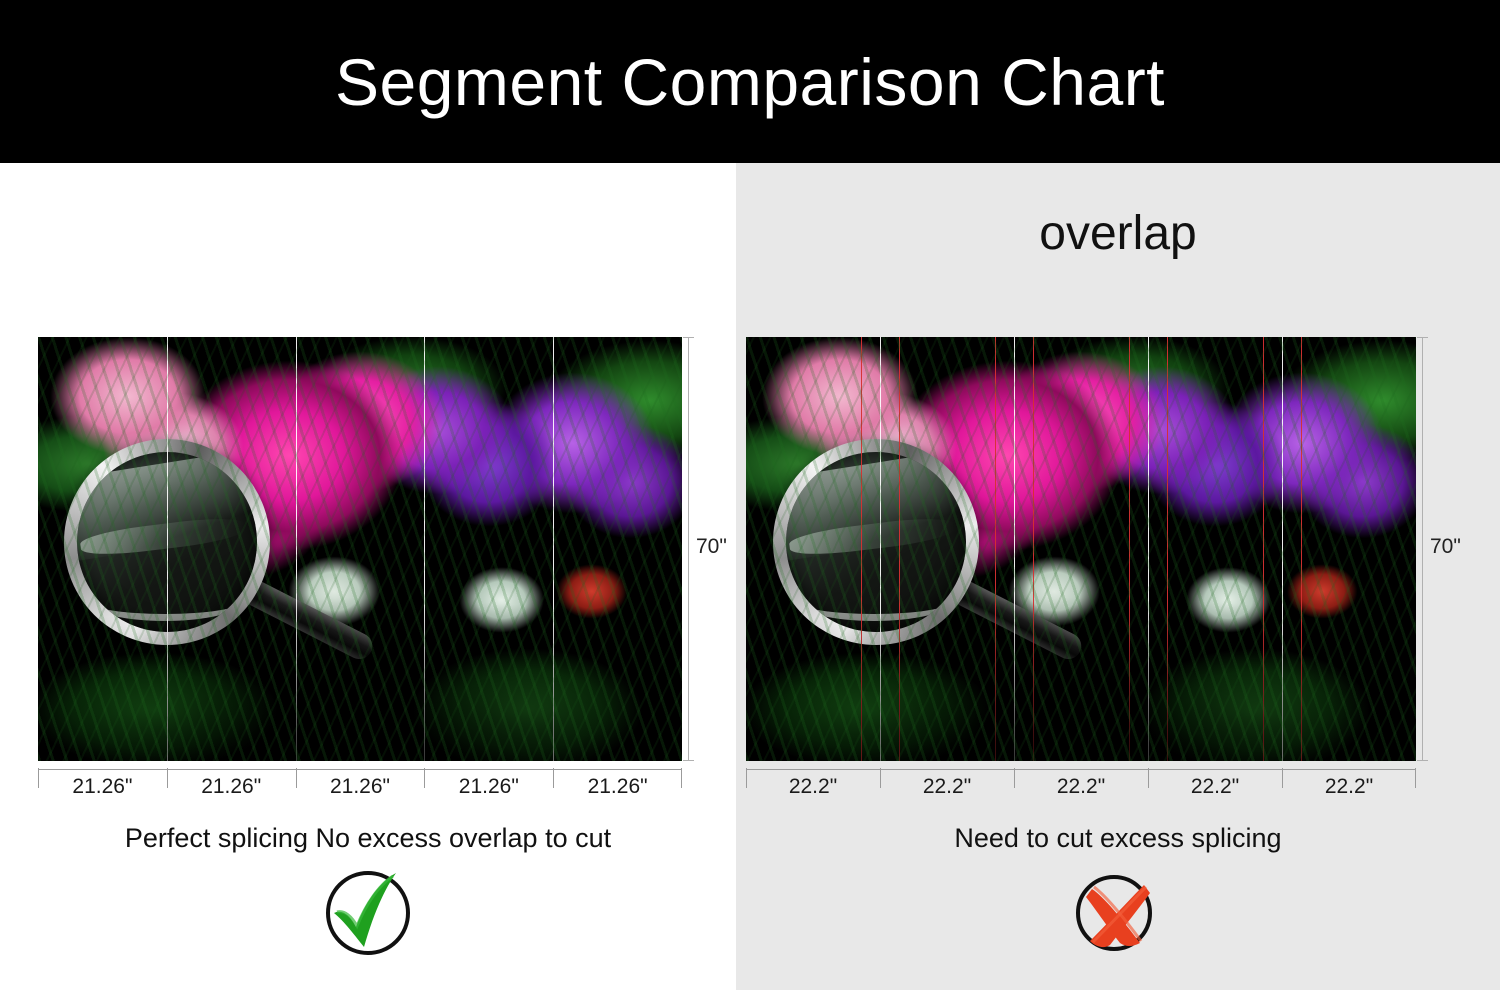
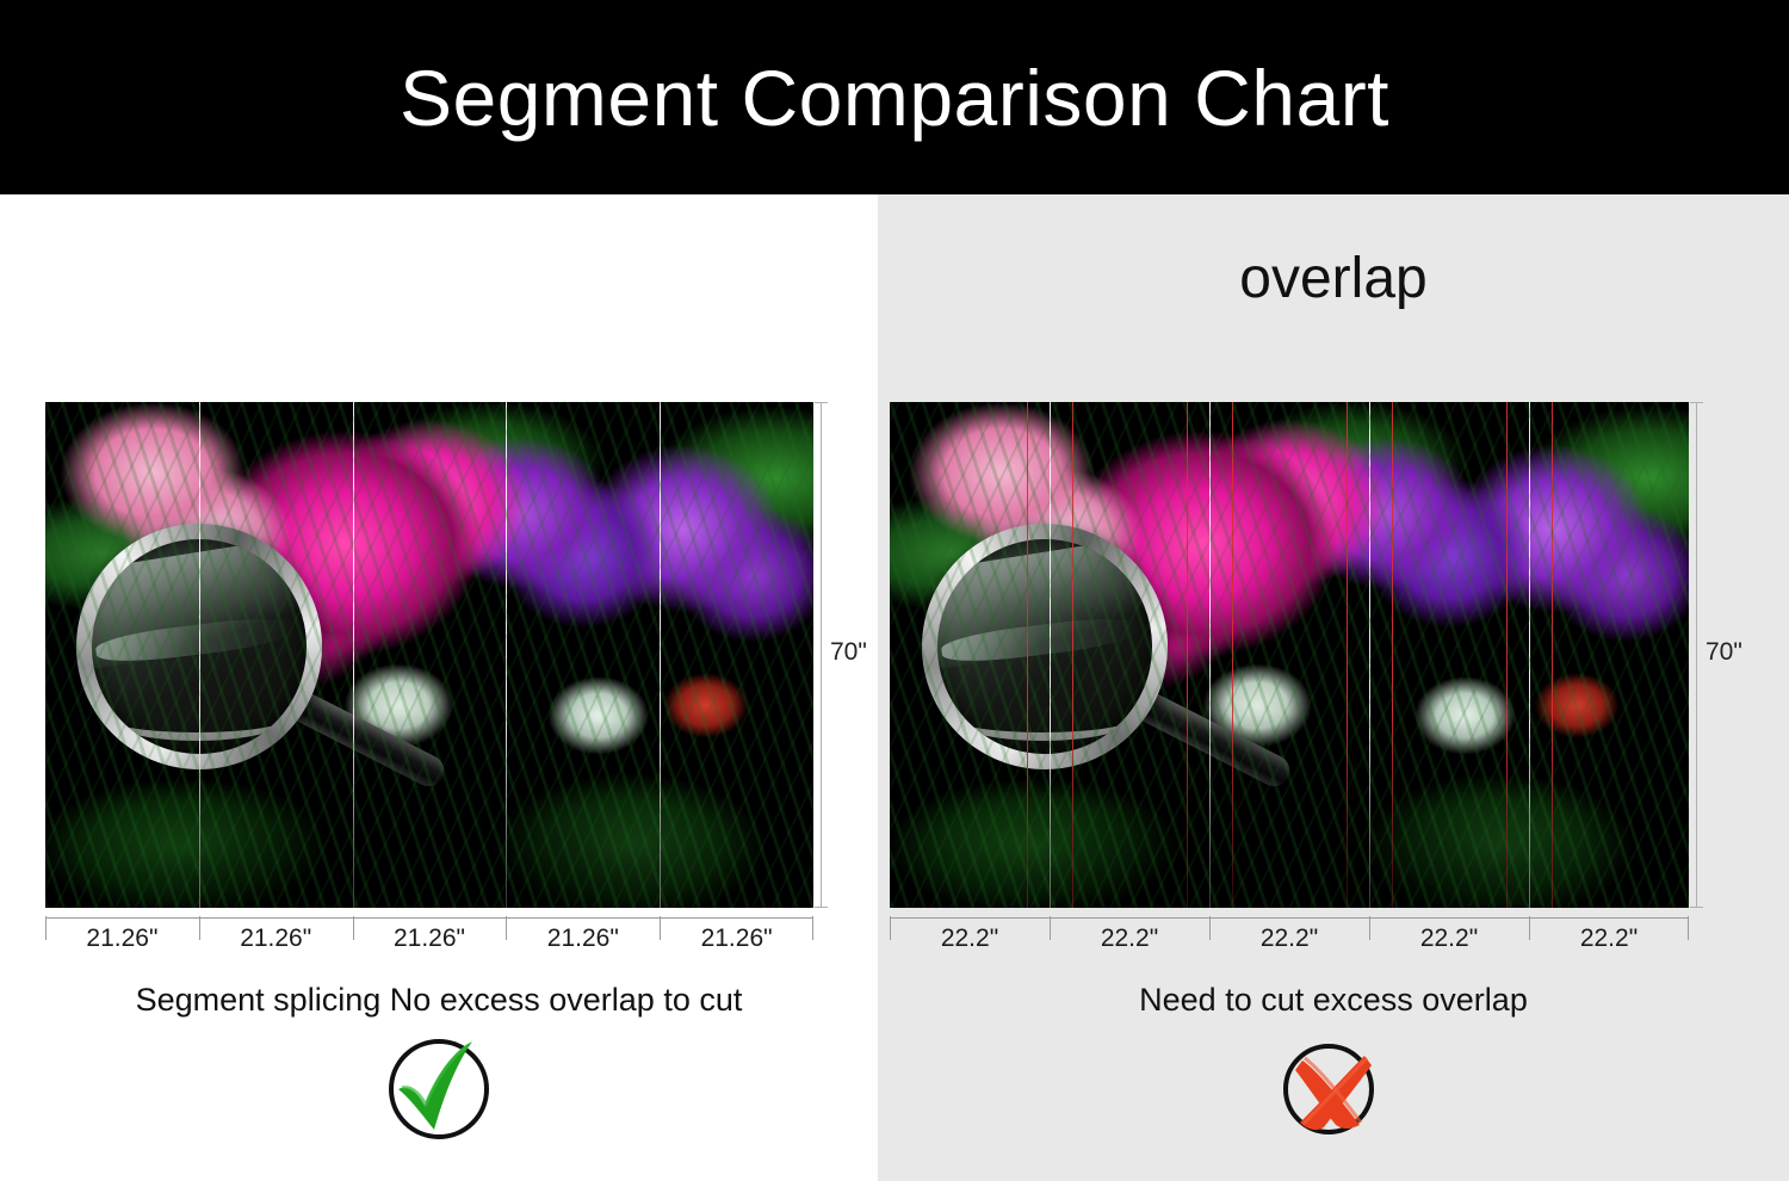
  Segment Comparison Chart
  70"
  21.26"
  21.26"
  21.26"
  21.26"
  21.26"
- Perfect splicing No excess overlap to cut
+ Segment splicing No excess overlap to cut
  overlap
  70"
  22.2"
  22.2"
  22.2"
  22.2"
  22.2"
- Need to cut excess splicing
+ Need to cut excess overlap
